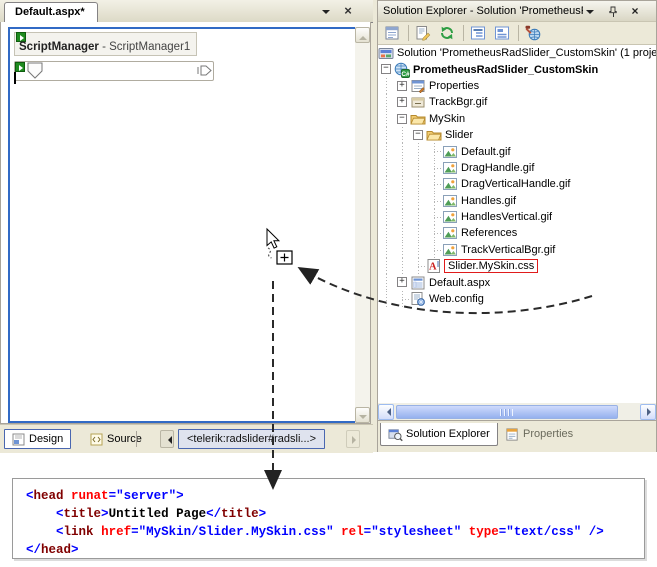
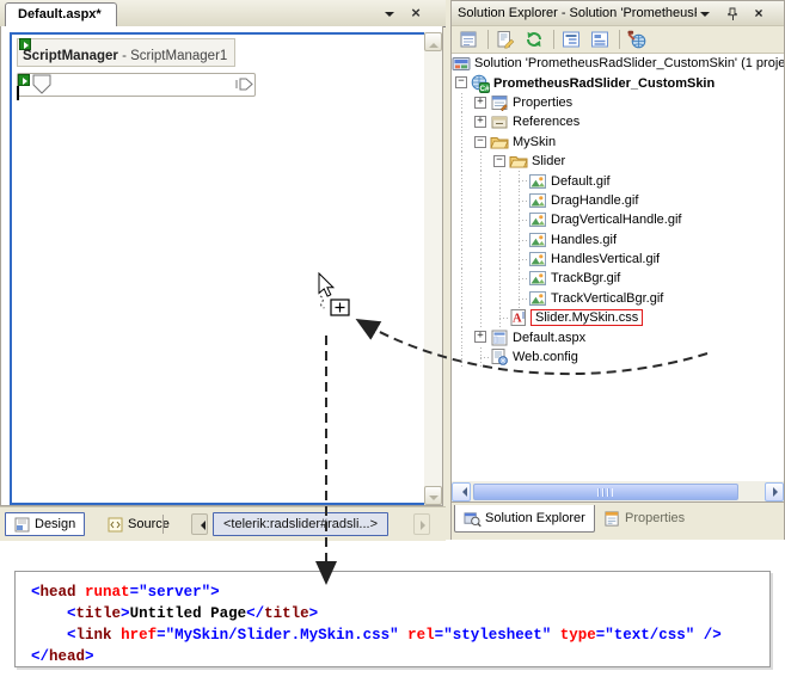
  Default.aspx*
  ×
  ScriptManager - ScriptManager1
  Design
  Source
  <telerik:radslider#radsli...>
  Solution Explorer - Solution 'Prometheus
  ×
  Solution 'PrometheusRadSlider_CustomSkin' (1 proje
  −
  PrometheusRadSlider_CustomSkin
  +
  Properties
  +
- TrackBgr.gif
+ References
  −
  MySkin
  −
  Slider
  Default.gif
  DragHandle.gif
  DragVerticalHandle.gif
  Handles.gif
  HandlesVertical.gif
- References
+ TrackBgr.gif
  TrackVerticalBgr.gif
  A
  Slider.MySkin.css
  +
  Default.aspx
  Web.config
  Solution Explorer
  Properties
  <head runat="server">
  <title>Untitled Page</title>
  <link href="MySkin/Slider.MySkin.css" rel="stylesheet" type="text/css" />
  </head>
